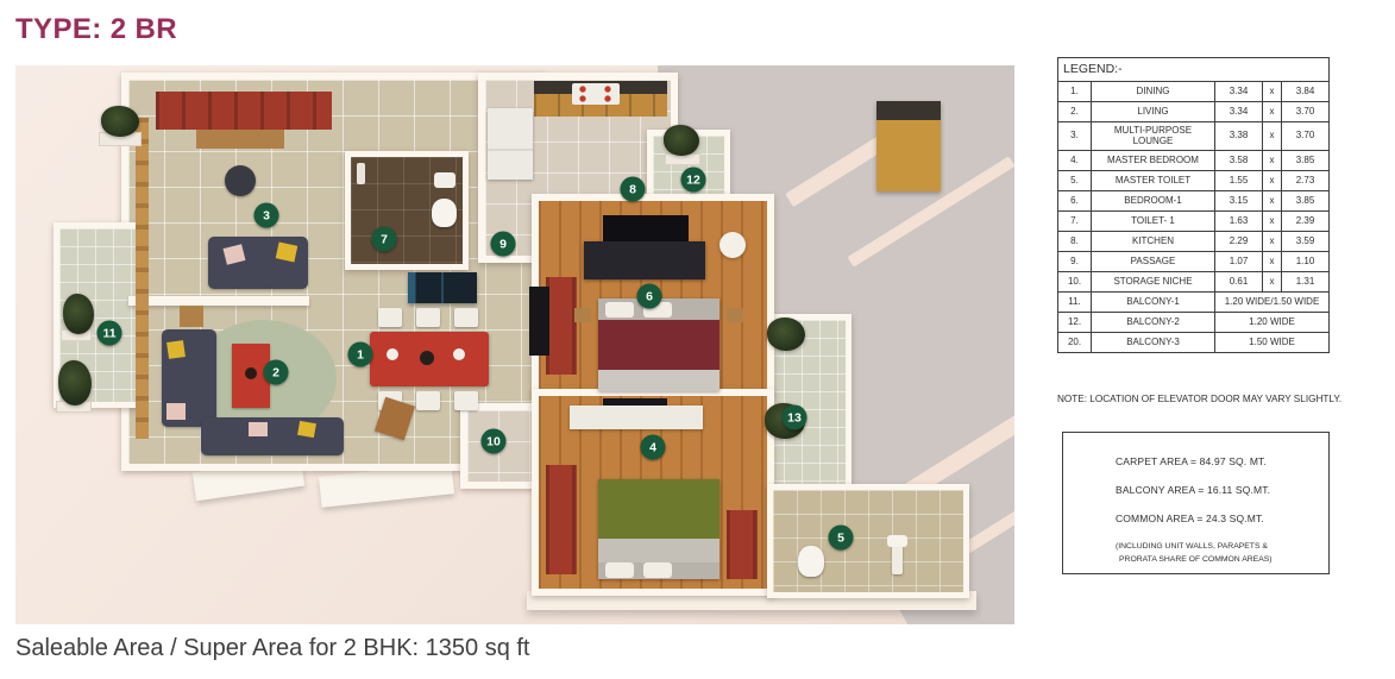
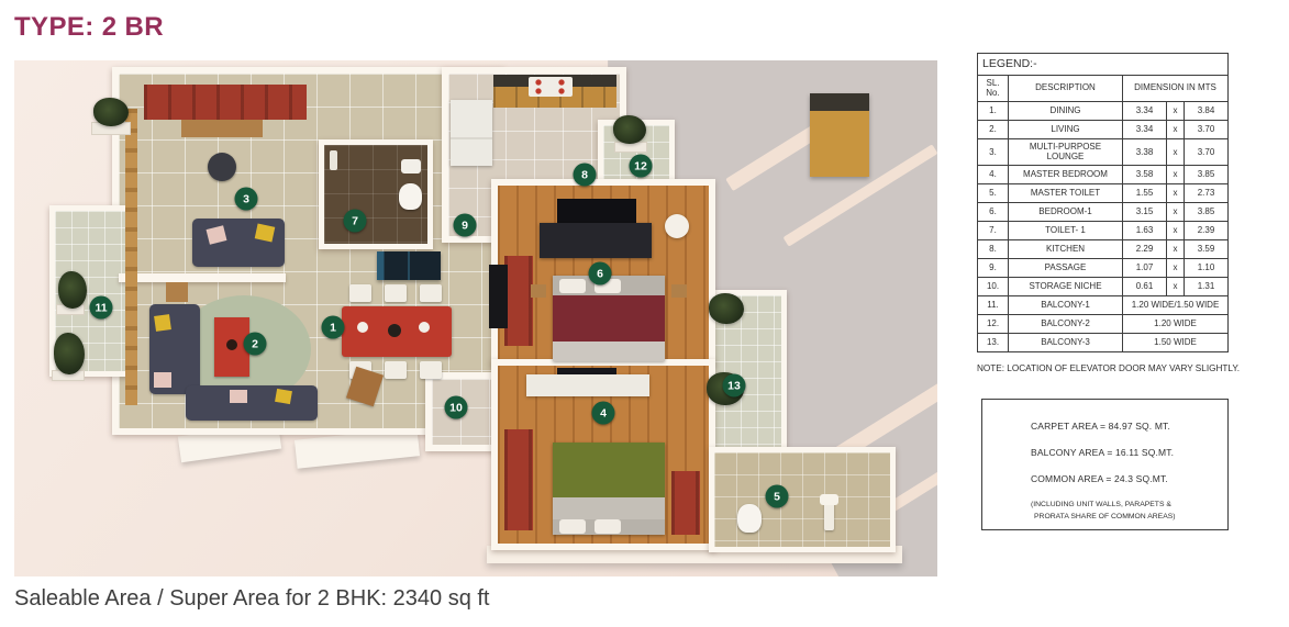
  TYPE: 2 BR
  1
  2
  3
  4
  5
  6
  7
  8
  9
  10
  11
  12
  13
  LEGEND:-
+ SL. No.	DESCRIPTION	DIMENSION IN MTS
  1.	DINING	3.34	x	3.84
  2.	LIVING	3.34	x	3.70
  3.	MULTI-PURPOSE LOUNGE	3.38	x	3.70
  4.	MASTER BEDROOM	3.58	x	3.85
  5.	MASTER TOILET	1.55	x	2.73
  6.	BEDROOM-1	3.15	x	3.85
  7.	TOILET- 1	1.63	x	2.39
  8.	KITCHEN	2.29	x	3.59
  9.	PASSAGE	1.07	x	1.10
  10.	STORAGE NICHE	0.61	x	1.31
  11.	BALCONY-1	1.20 WIDE/1.50 WIDE
  12.	BALCONY-2	1.20 WIDE
- 20.	BALCONY-3	1.50 WIDE
+ 13.	BALCONY-3	1.50 WIDE
  NOTE: LOCATION OF ELEVATOR DOOR MAY VARY SLIGHTLY.
  CARPET AREA = 84.97 SQ. MT.
  BALCONY AREA = 16.11 SQ.MT.
  COMMON AREA = 24.3 SQ.MT.
- Saleable Area / Super Area for 2 BHK: 1350 sq ft
+ Saleable Area / Super Area for 2 BHK: 2340 sq ft
